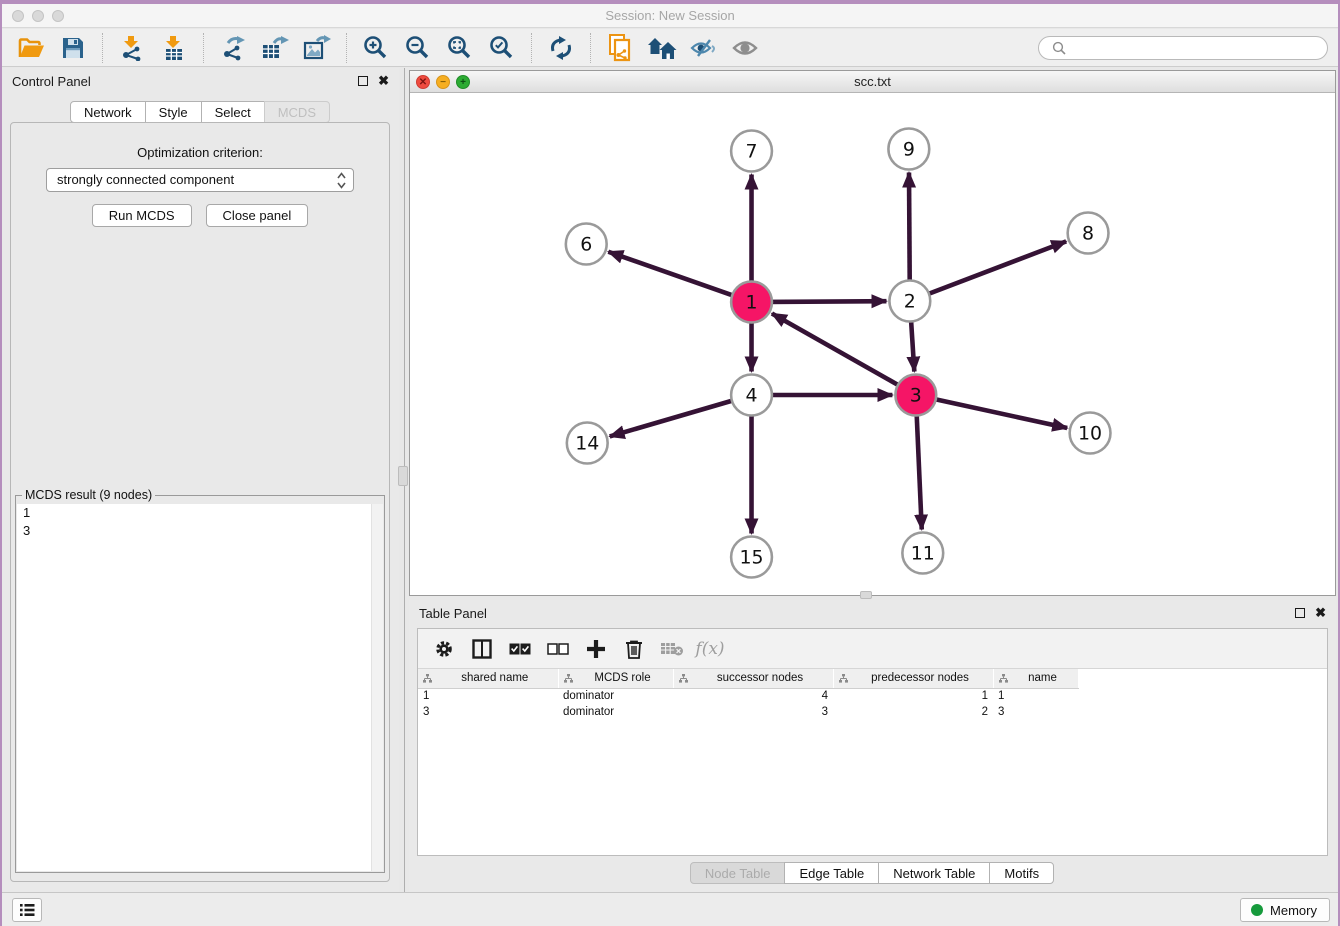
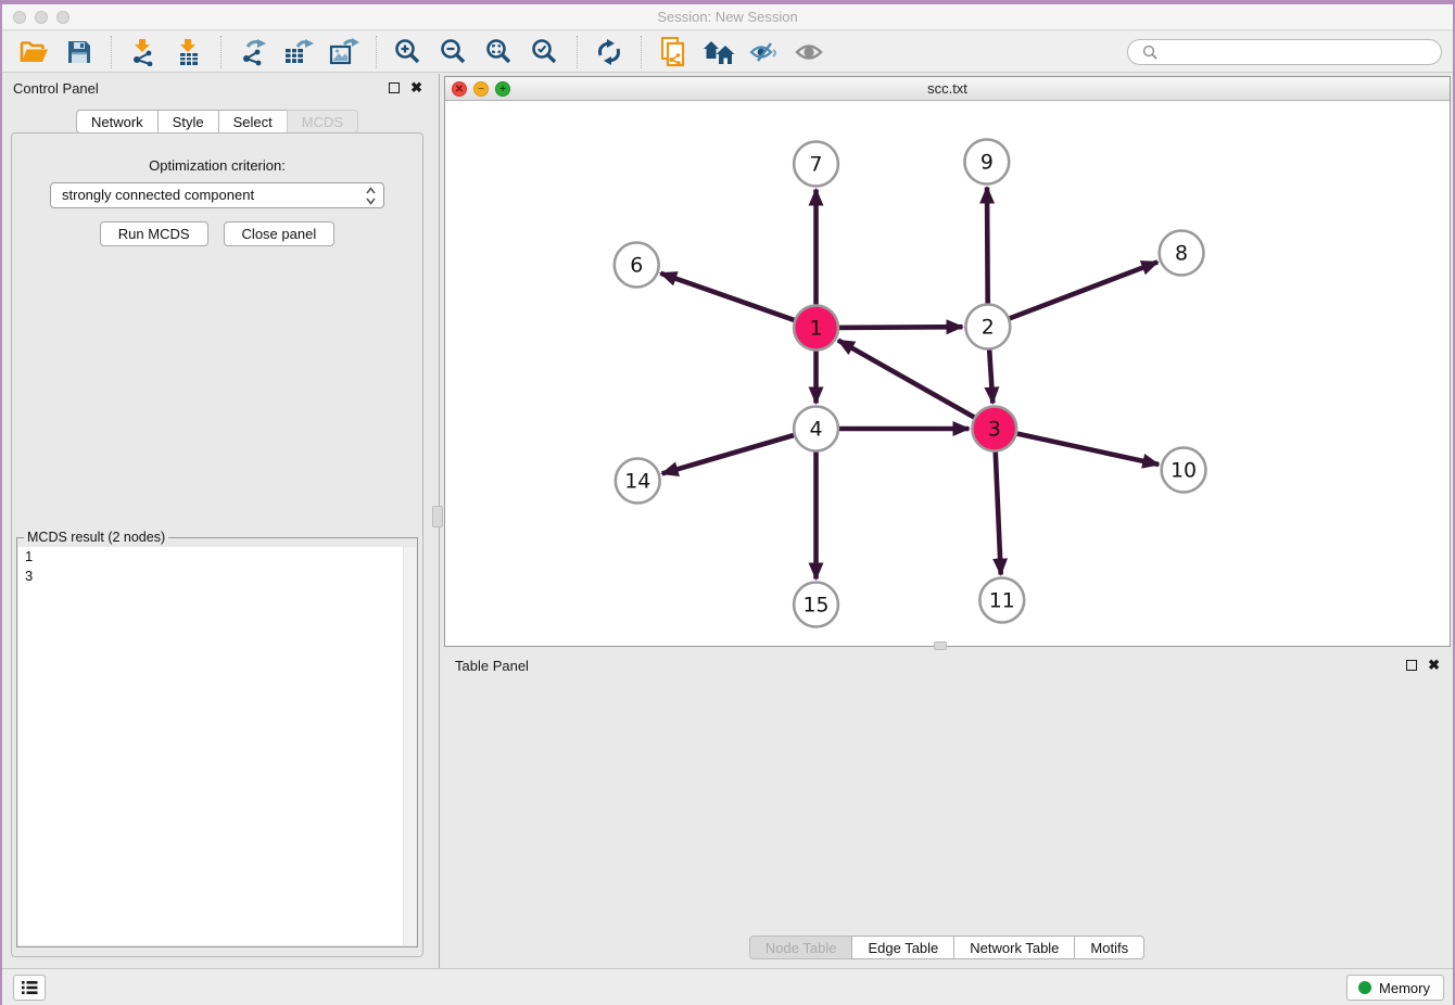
  Session: New Session
  Control Panel
  ✖
  Network
  Style
  Select
  MCDS
  Optimization criterion:
  strongly connected component
  Run MCDS
  Close panel
- MCDS result (9 nodes)
+ MCDS result (2 nodes)
  1
  3
  ✕
  −
  +
  scc.txt
  1
  2
  3
  4
  6
  7
  8
  9
  10
  11
  14
  15
  Table Panel
  ✖
- f(x)
- shared name	MCDS role	successor nodes	predecessor nodes	name
- 1	dominator	4	1	1
- 3	dominator	3	2	3
  Node Table
  Edge Table
  Network Table
  Motifs
  Memory
